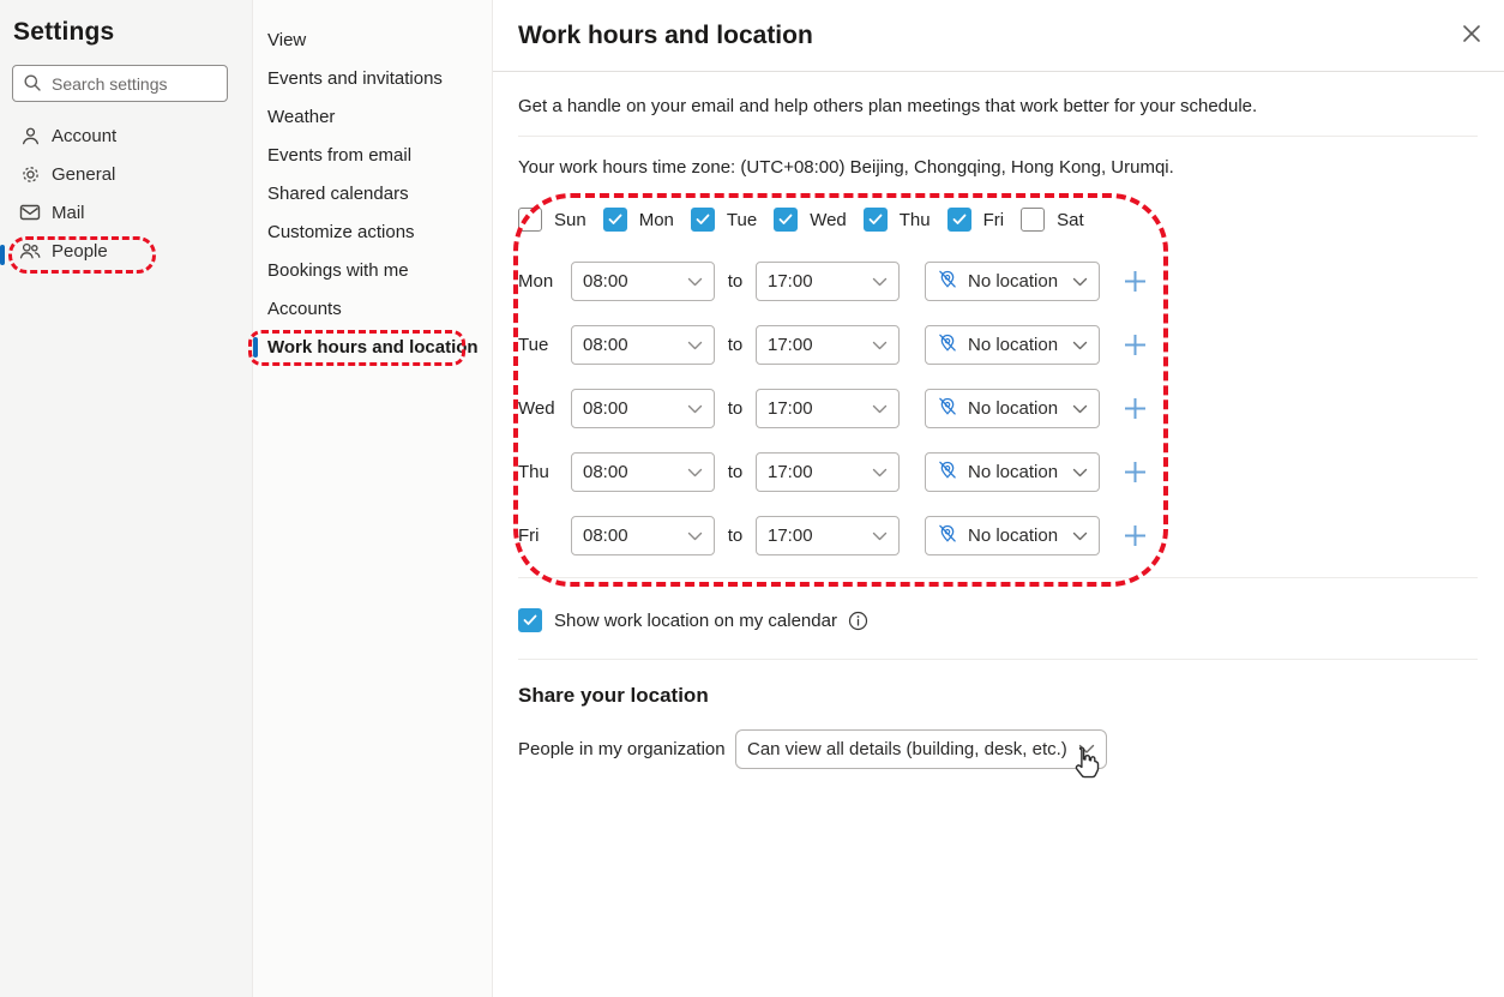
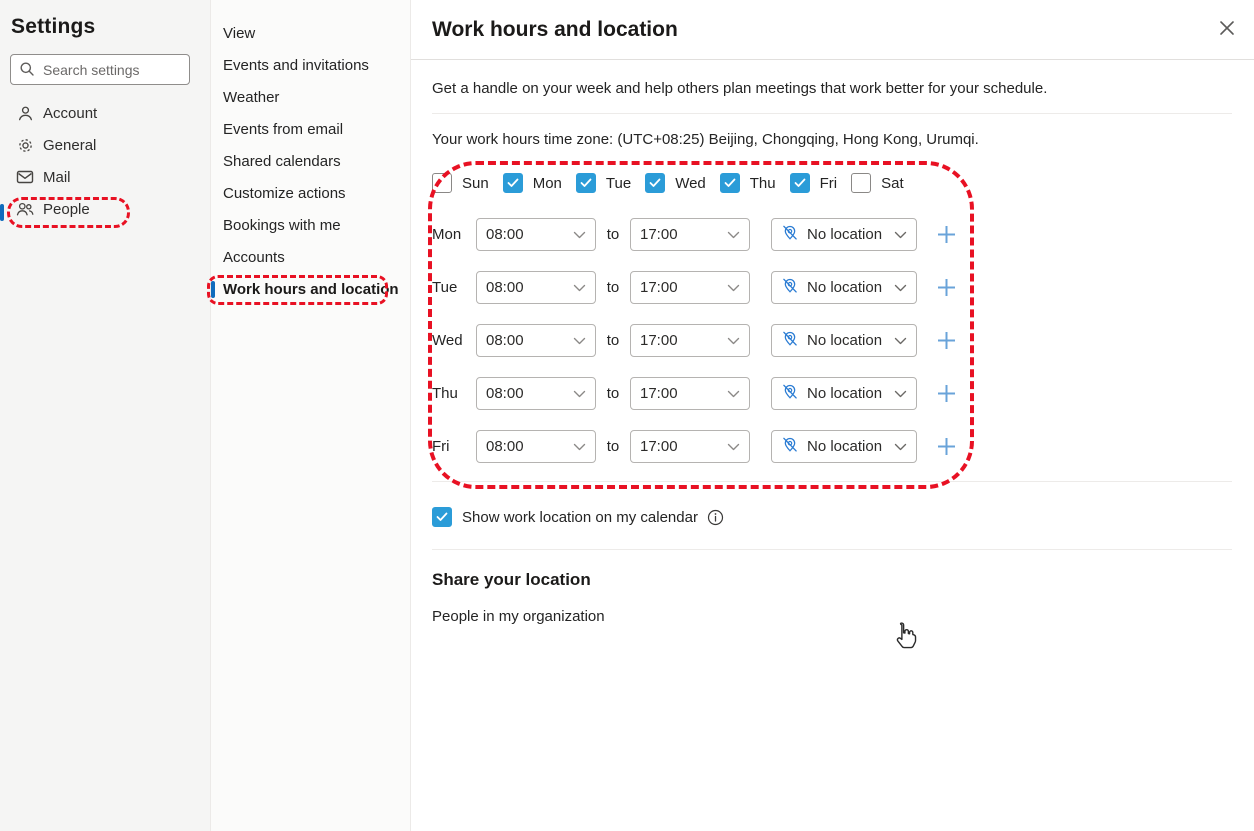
  Settings
  Search settings
  Account
  General
  Mail
  People
  View
  Events and invitations
  Weather
  Events from email
  Shared calendars
  Customize actions
  Bookings with me
  Accounts
  Work hours and location
  Work hours and location
- Get a handle on your email and help others plan meetings that work better for your schedule.
+ Get a handle on your week and help others plan meetings that work better for your schedule.
- Your work hours time zone: (UTC+08:00) Beijing, Chongqing, Hong Kong, Urumqi.
+ Your work hours time zone: (UTC+08:25) Beijing, Chongqing, Hong Kong, Urumqi.
  Sun
  Mon
  Tue
  Wed
  Thu
  Fri
  Sat
  Mon
  08:00
  to
  17:00
  No location
  Tue
  08:00
  to
  17:00
  No location
  Wed
  08:00
  to
  17:00
  No location
  Thu
  08:00
  to
  17:00
  No location
  Fri
  08:00
  to
  17:00
  No location
  Show work location on my calendar
  Share your location
  People in my organization
- Can view all details (building, desk, etc.)
